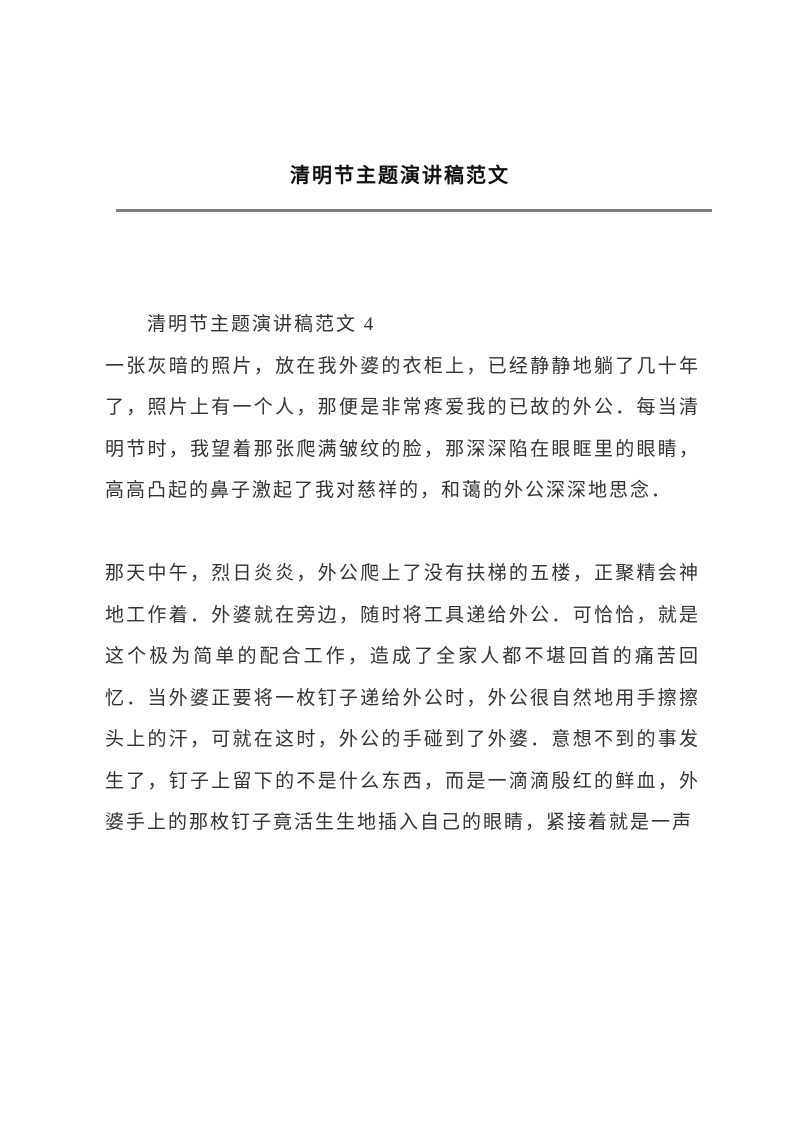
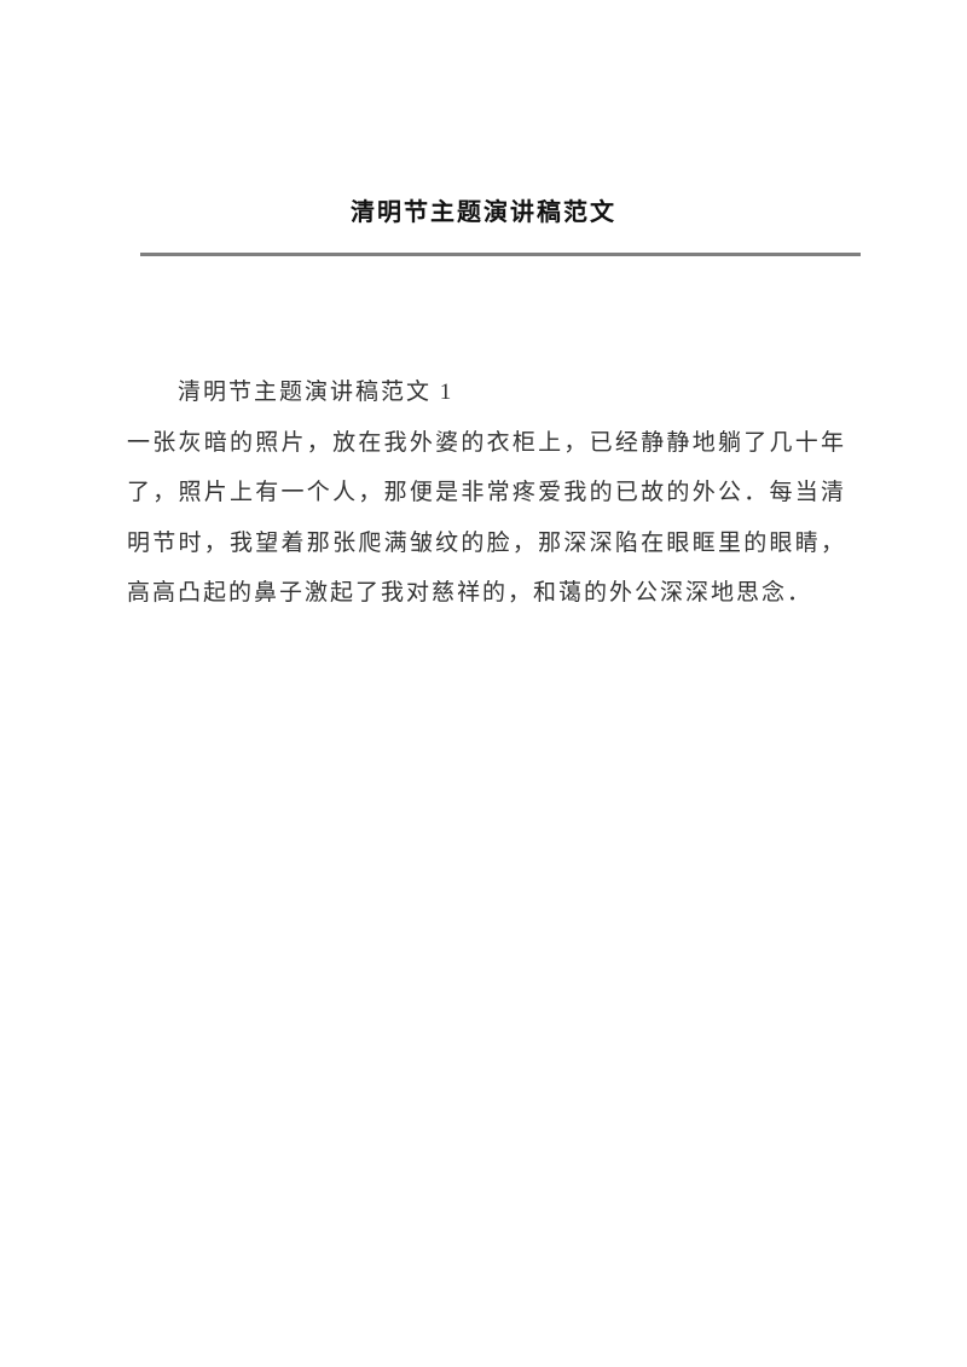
  清明节主题演讲稿范文
- 清明节主题演讲稿范文 4
+ 清明节主题演讲稿范文 1
  一张灰暗的照片，放在我外婆的衣柜上，已经静静地躺了几十年了，照片上有一个人，那便是非常疼爱我的已故的外公．每当清明节时，我望着那张爬满皱纹的脸，那深深陷在眼眶里的眼睛，高高凸起的鼻子激起了我对慈祥的，和蔼的外公深深地思念．
- 那天中午，烈日炎炎，外公爬上了没有扶梯的五楼，正聚精会神地工作着．外婆就在旁边，随时将工具递给外公．可恰恰，就是这个极为简单的配合工作，造成了全家人都不堪回首的痛苦回忆．当外婆正要将一枚钉子递给外公时，外公很自然地用手擦擦头上的汗，可就在这时，外公的手碰到了外婆．意想不到的事发生了，钉子上留下的不是什么东西，而是一滴滴殷红的鲜血，外婆手上的那枚钉子竟活生生地插入自己的眼睛，紧接着就是一声
